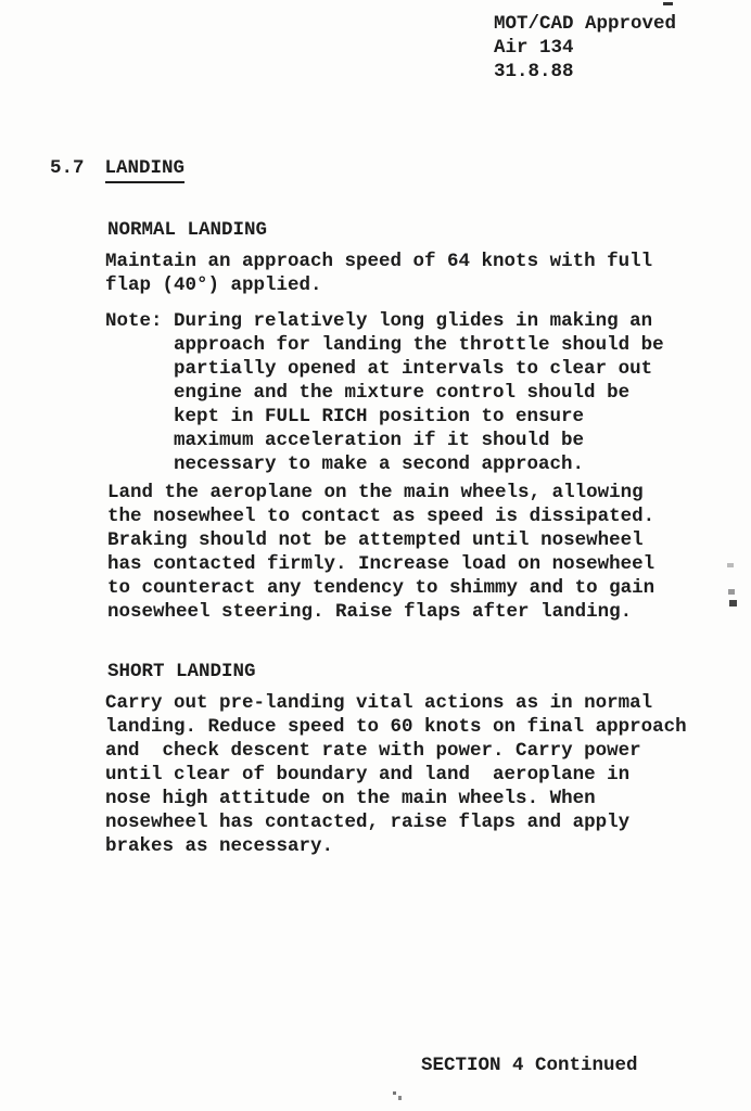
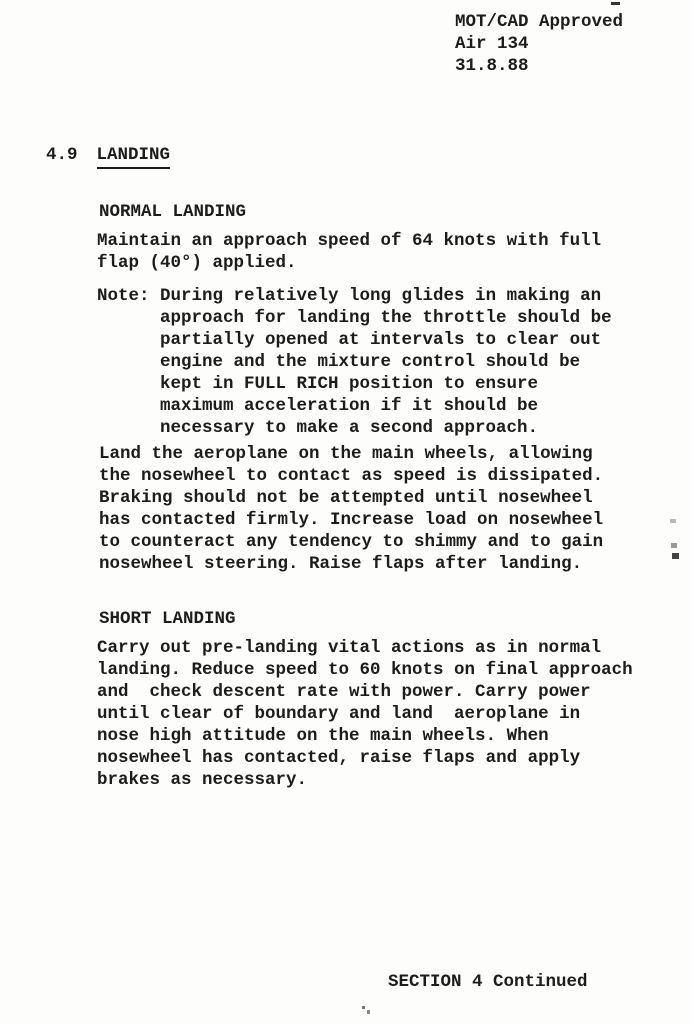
  MOT/CAD Approved
  Air 134
  31.8.88
- 5.7
+ 4.9
  LANDING
  NORMAL LANDING
  Maintain an approach speed of 64 knots with full
  flap (40°) applied.
  Note: During relatively long glides in making an
  approach for landing the throttle should be
  partially opened at intervals to clear out
  engine and the mixture control should be
  kept in FULL RICH position to ensure
  maximum acceleration if it should be
  necessary to make a second approach.
  Land the aeroplane on the main wheels, allowing
  the nosewheel to contact as speed is dissipated.
  Braking should not be attempted until nosewheel
  has contacted firmly. Increase load on nosewheel
  to counteract any tendency to shimmy and to gain
  nosewheel steering. Raise flaps after landing.
  SHORT LANDING
  Carry out pre-landing vital actions as in normal
  landing. Reduce speed to 60 knots on final approach
  and check descent rate with power. Carry power
  until clear of boundary and land aeroplane in
  nose high attitude on the main wheels. When
  nosewheel has contacted, raise flaps and apply
  brakes as necessary.
  SECTION 4 Continued
